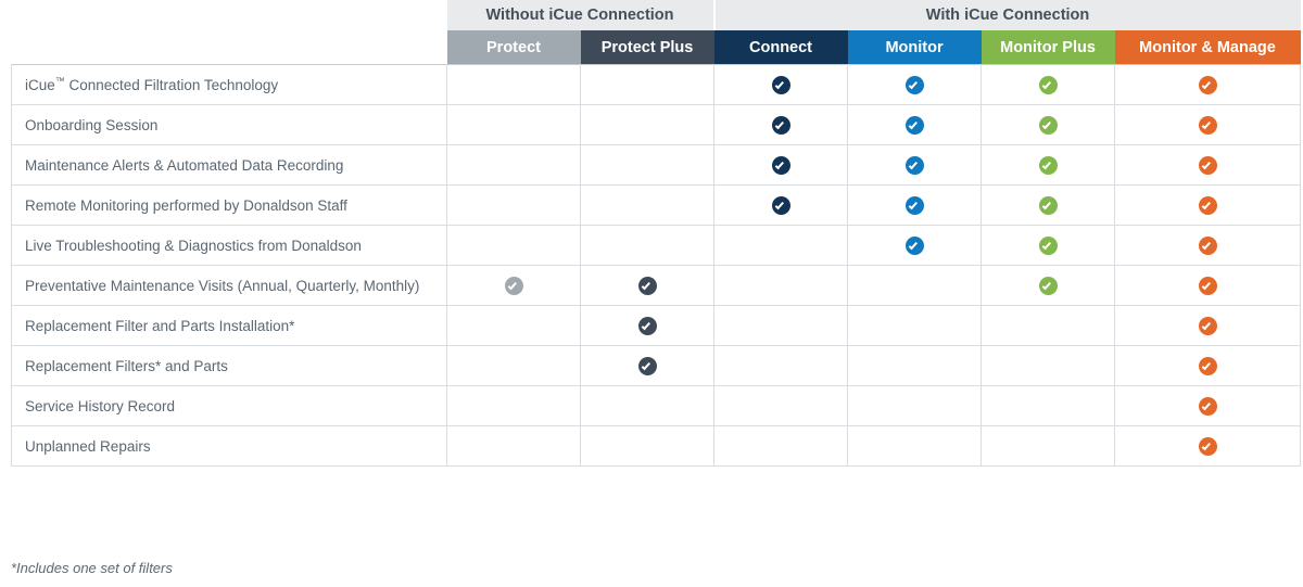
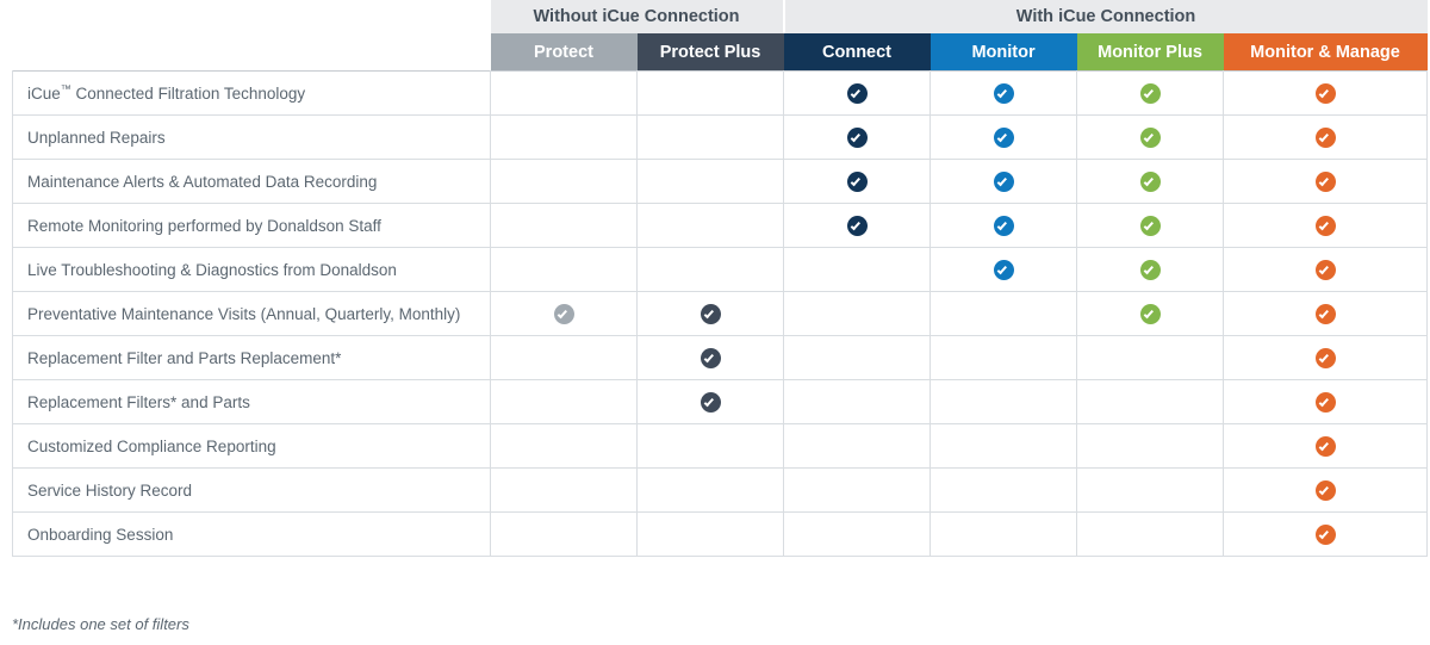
  	Without iCue Connection	With iCue Connection
  	Protect	Protect Plus	Connect	Monitor	Monitor Plus	Monitor & Manage
  iCue™ Connected Filtration Technology
- Onboarding Session
+ Unplanned Repairs
  Maintenance Alerts & Automated Data Recording
  Remote Monitoring performed by Donaldson Staff
  Live Troubleshooting & Diagnostics from Donaldson
  Preventative Maintenance Visits (Annual, Quarterly, Monthly)
- Replacement Filter and Parts Installation*
+ Replacement Filter and Parts Replacement*
  Replacement Filters* and Parts
+ Customized Compliance Reporting
  Service History Record
- Unplanned Repairs
+ Onboarding Session
  *Includes one set of filters
